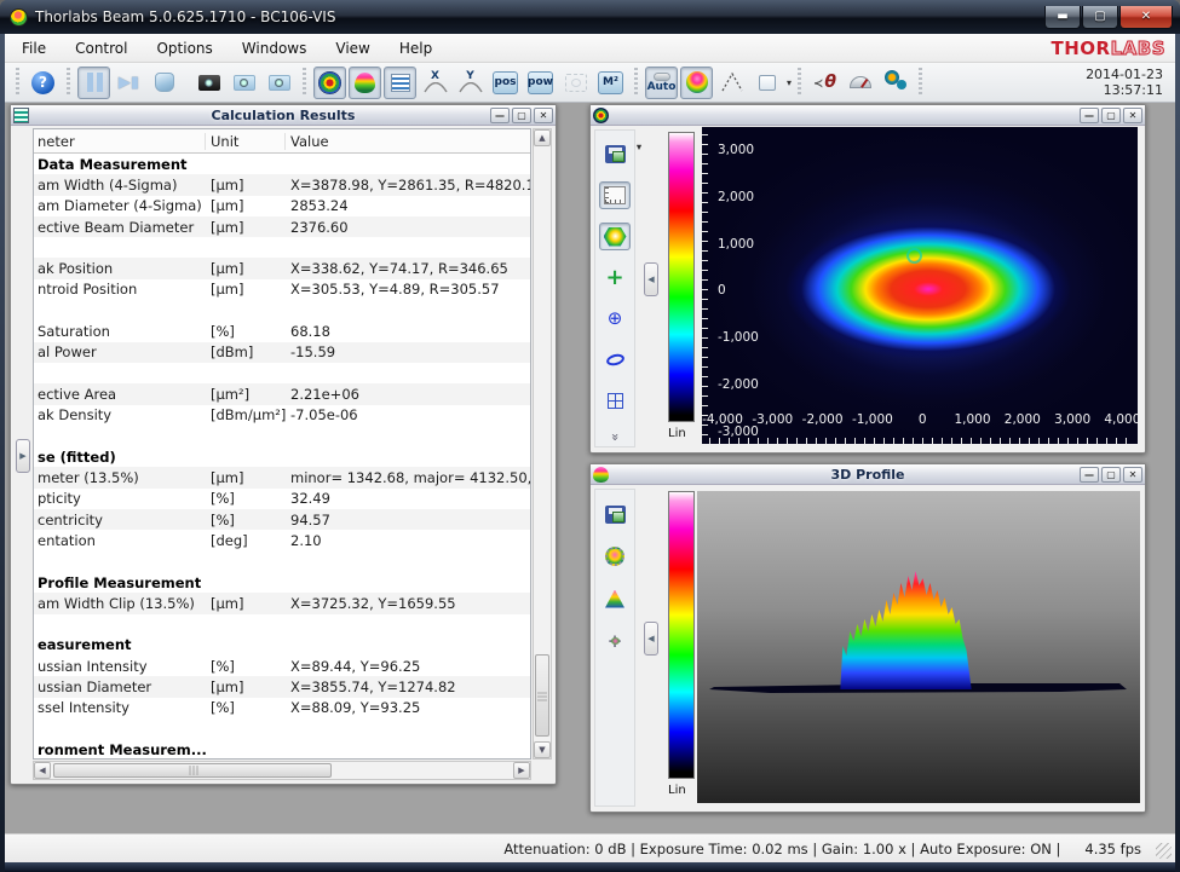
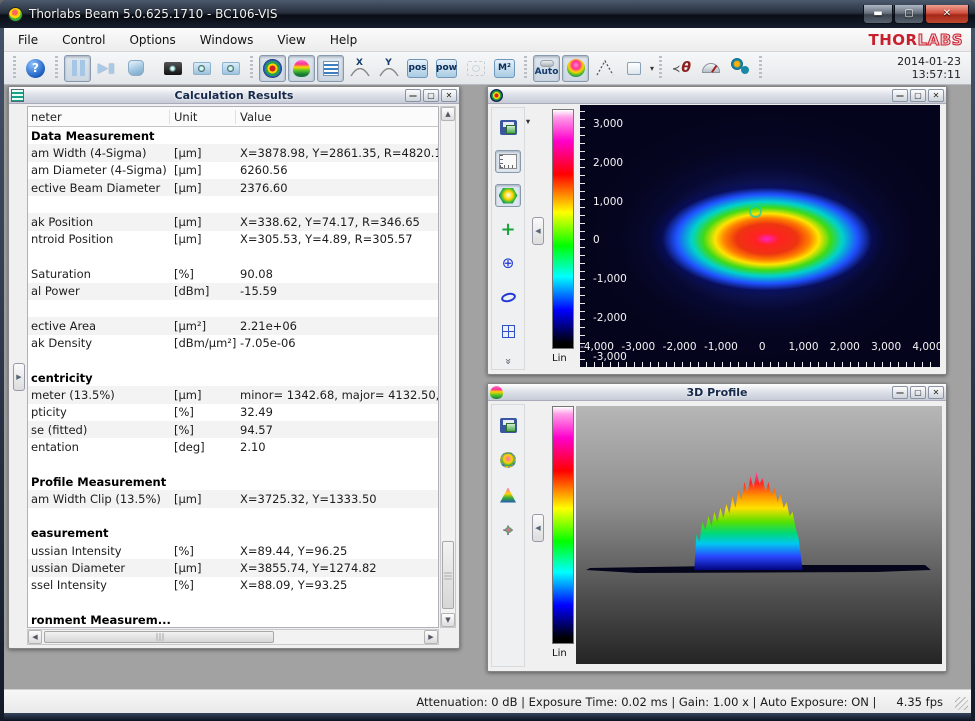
  Thorlabs Beam 5.0.625.1710 - BC106-VIS
  ▬
  ▢
  ✕
  File Control Options Windows View Help
  THORLABS
  ?
  ▶▮
  X
  Y
  pos
  pow
  M²
  Auto
  ▾
  θ
  2014-01-23
  13:57:11
  Calculation Results
  —
  ▢
  ✕
  ▶
  neter
  Unit
  Value
  Data Measurement
  am Width (4-Sigma)
  [µm]
  X=3878.98, Y=2861.35, R=4820.
  am Diameter (4-Sigma)
  [µm]
- 2853.24
+ 6260.56
  ective Beam Diameter
  [µm]
  2376.60
  ak Position
  [µm]
  X=338.62, Y=74.17, R=346.65
  ntroid Position
  [µm]
  X=305.53, Y=4.89, R=305.57
  Saturation
  [%]
- 68.18
+ 90.08
  al Power
  [dBm]
  -15.59
  ective Area
  [µm²]
  2.21e+06
  ak Density
  [dBm/µm²]
  -7.05e-06
- se (fitted)
+ centricity
  meter (13.5%)
  [µm]
  minor= 1342.68, major= 4132.50,
  pticity
  [%]
  32.49
- centricity
+ se (fitted)
  [%]
  94.57
  entation
  [deg]
  2.10
  Profile Measurement
  am Width Clip (13.5%)
  [µm]
- X=3725.32, Y=1659.55
+ X=3725.32, Y=1333.50
  easurement
  ussian Intensity
  [%]
  X=89.44, Y=96.25
  ussian Diameter
  [µm]
  X=3855.74, Y=1274.82
  ssel Intensity
  [%]
  X=88.09, Y=93.25
  ronment Measurem...
  ▲
  ▼
  ◀
  ▶
  —
  ▢
  ✕
  +
  ⊕
  ▾
  ◀
  Lin
  3,000
  2,000
  1,000
  0
  -1,000
  -2,000
  -3,000
  -4,000
  -3,000
  -2,000
  -1,000
  0
  1,000
  2,000
  3,000
  4,000
  3D Profile
  —
  ▢
  ✕
  +
  ◀
  Lin
  Attenuation: 0 dB | Exposure Time: 0.02 ms | Gain: 1.00 x | Auto Exposure: ON |
  4.35 fps
